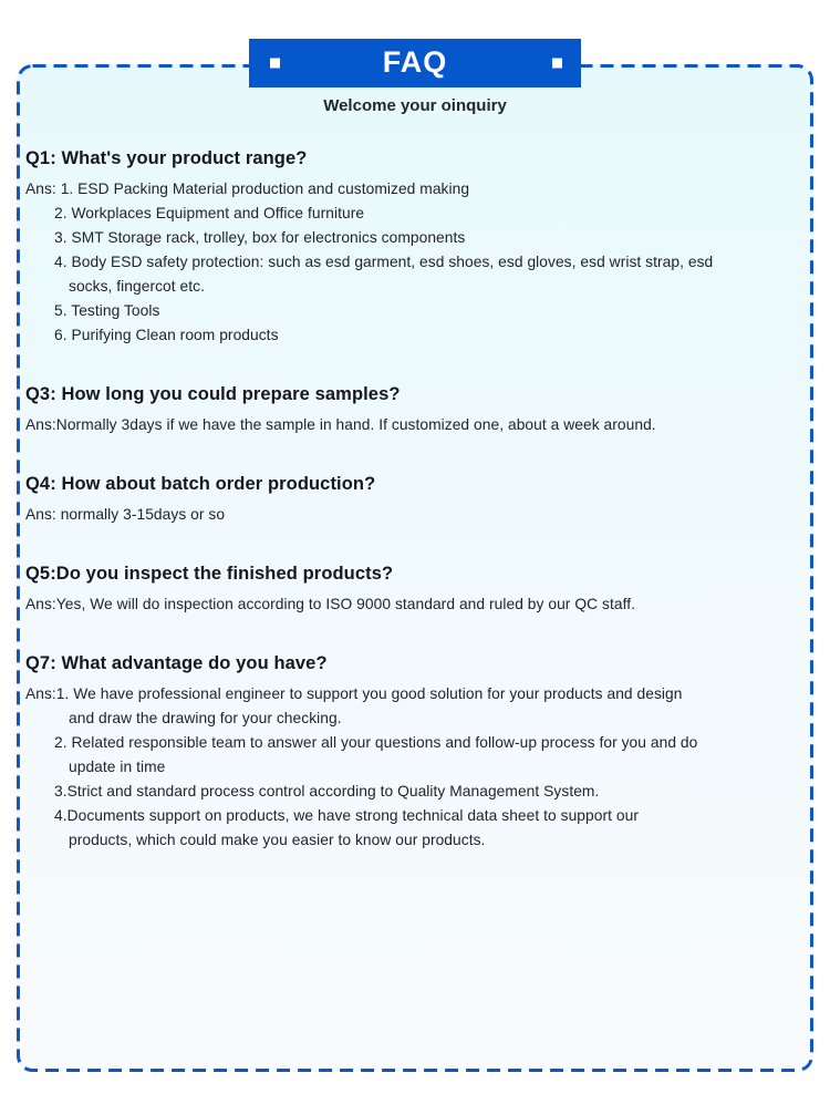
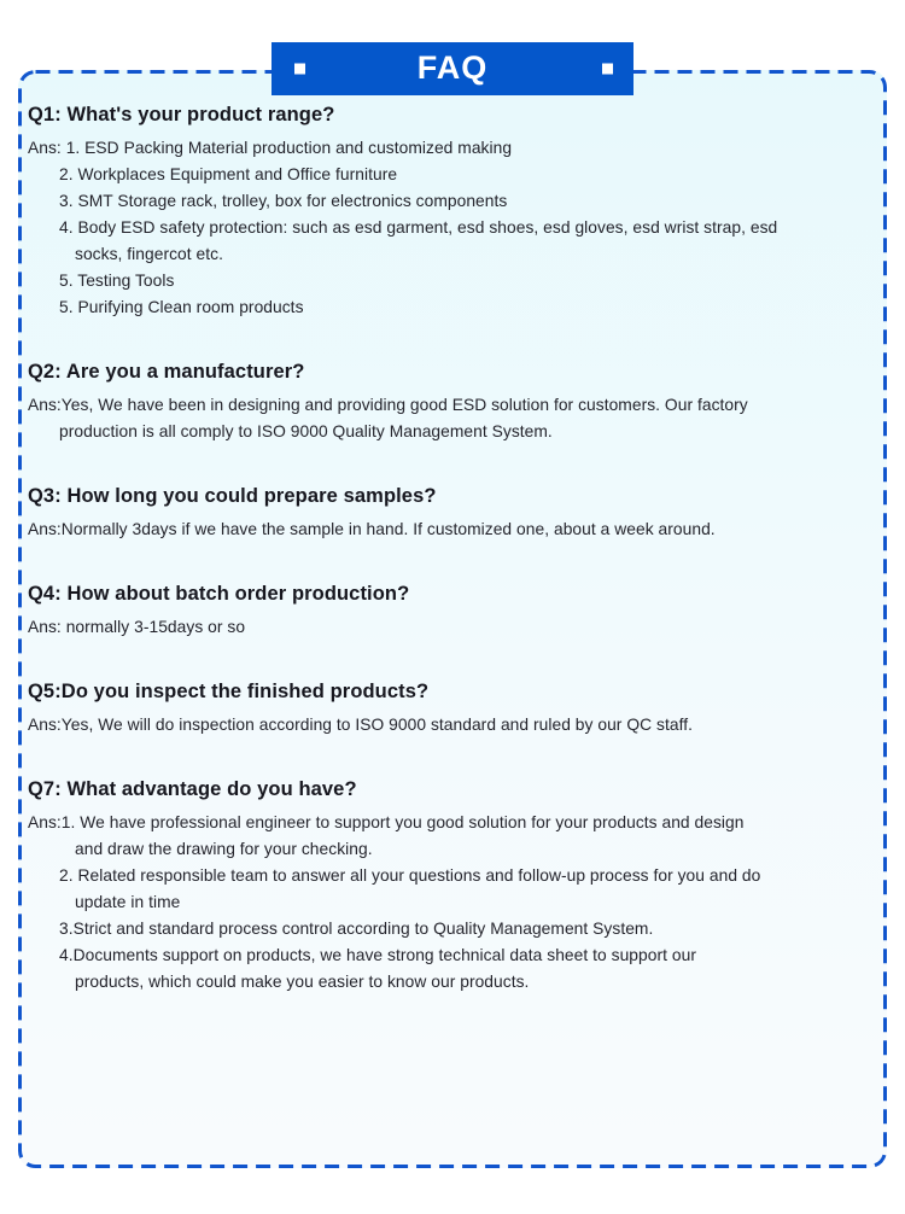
- Welcome your oinquiry
  Q1: What's your product range?
  Ans: 1. ESD Packing Material production and customized making
  2. Workplaces Equipment and Office furniture
  3. SMT Storage rack, trolley, box for electronics components
  4. Body ESD safety protection: such as esd garment, esd shoes, esd gloves, esd wrist strap, esd
  socks, fingercot etc.
  5. Testing Tools
- 6. Purifying Clean room products
+ 5. Purifying Clean room products
+ Q2: Are you a manufacturer?
+ Ans:Yes, We have been in designing and providing good ESD solution for customers. Our factory
+ production is all comply to ISO 9000 Quality Management System.
  Q3: How long you could prepare samples?
  Ans:Normally 3days if we have the sample in hand. If customized one, about a week around.
  Q4: How about batch order production?
  Ans: normally 3-15days or so
  Q5:Do you inspect the finished products?
  Ans:Yes, We will do inspection according to ISO 9000 standard and ruled by our QC staff.
  Q7: What advantage do you have?
  Ans:1. We have professional engineer to support you good solution for your products and design
  and draw the drawing for your checking.
  2. Related responsible team to answer all your questions and follow-up process for you and do
  update in time
  3.Strict and standard process control according to Quality Management System.
  4.Documents support on products, we have strong technical data sheet to support our
  products, which could make you easier to know our products.
  FAQ
